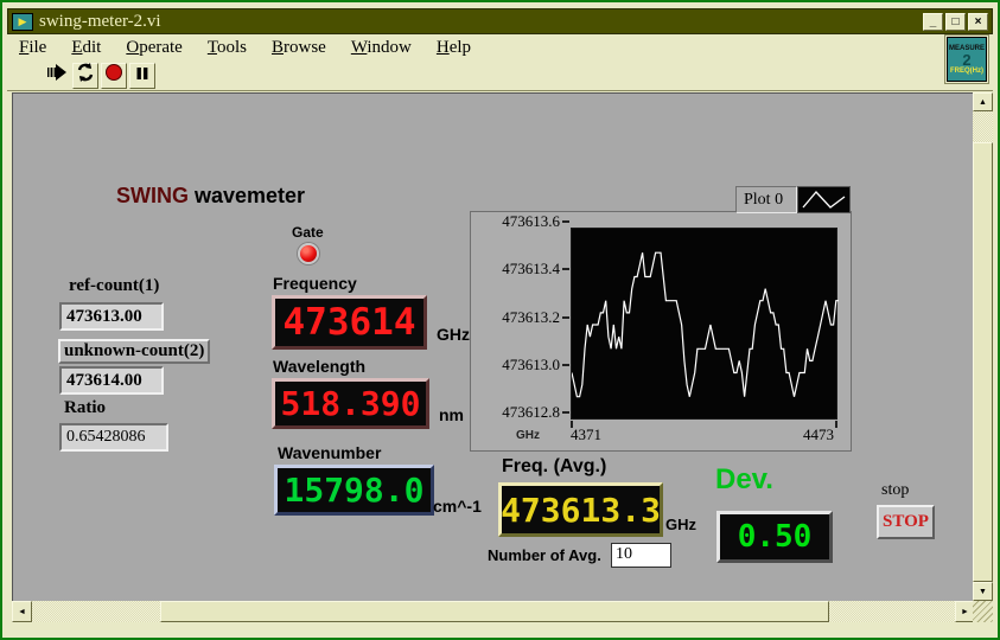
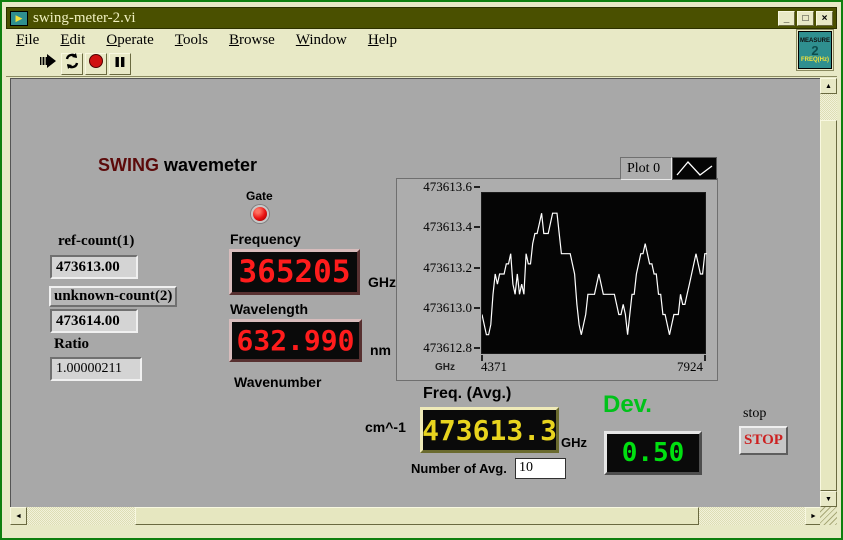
  ▶
  swing-meter-2.vi
  _
  □
  ×
  File
  Edit
  Operate
  Tools
  Browse
  Window
  Help
  2
  SWING wavemeter
  Gate
  ref-count(1)
  473613.00
  unknown-count(2)
  473614.00
  Ratio
- 0.65428086
+ 1.00000211
  Frequency
- 473614
+ 365205
  GHz
  Wavelength
- 518.390
+ 632.990
  nm
  Wavenumber
- 15798.0
  cm^-1
  473613.6
  473613.4
  473613.2
  473613.0
  473612.8
  4371
- 4473
+ 7924
  GHz
  Plot 0
  Freq. (Avg.)
  473613.3
  GHz
  Number of Avg.
  10
  Dev.
  0.50
  stop
  STOP
